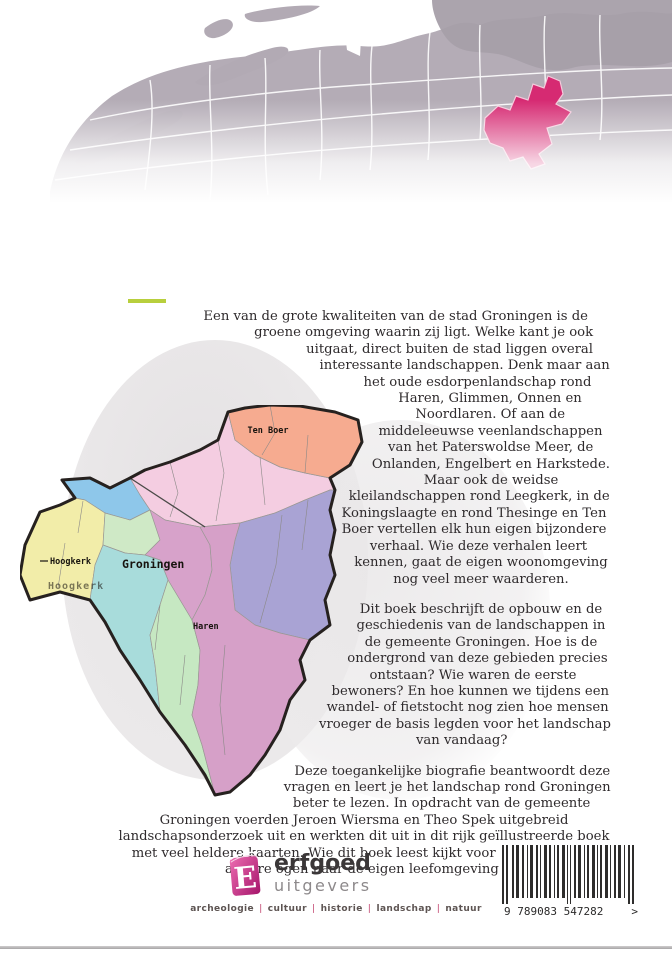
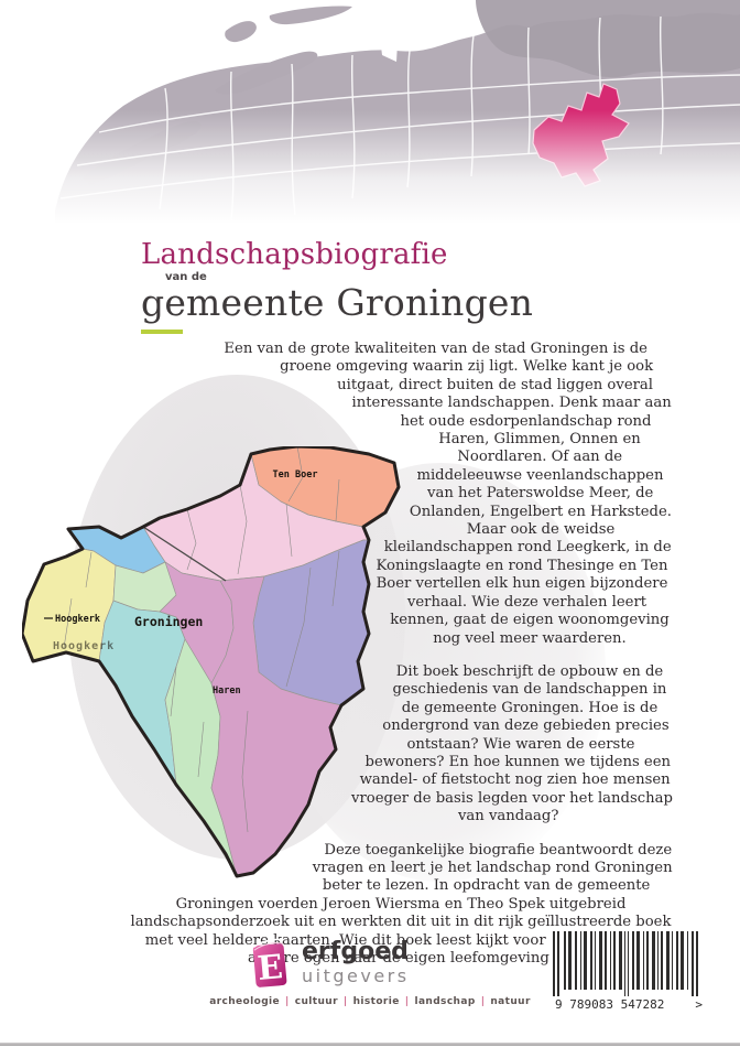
+ Landschapsbiografie
+ van de
+ gemeente Groningen
  Een van de grote kwaliteiten van de stad Groningen is de groene omgeving waarin zij ligt. Welke kant je ook uitgaat, direct buiten de stad liggen overal interessante landschappen. Denk maar aan het oude esdorpenlandschap rond Haren, Glimmen, Onnen en Noordlaren. Of aan de middeleeuwse veenlandschappen van het Paterswoldse Meer, de Onlanden, Engelbert en Harkstede. Maar ook de weidse kleilandschappen rond Leegkerk, in de Koningslaagte en rond Thesinge en Ten Boer vertellen elk hun eigen bijzondere verhaal. Wie deze verhalen leert kennen, gaat de eigen woonomgeving nog veel meer waarderen.
  Dit boek beschrijft de opbouw en de geschiedenis van de landschappen in de gemeente Groningen. Hoe is de ondergrond van deze gebieden precies ontstaan? Wie waren de eerste bewoners? En hoe kunnen we tijdens een wandel- of fietstocht nog zien hoe mensen vroeger de basis legden voor het landschap van vandaag?
  Deze toegankelijke biografie beantwoordt deze vragen en leert je het landschap rond Groningen beter te lezen. In opdracht van de gemeente Groningen voerden Jeroen Wiersma en Theo Spek uitgebreid landschapsonderzoek uit en werkten dit uit in dit rijk geïllustreerde boek met veel heldereaarten. Wie dit boek leest kijkt voor are ogen naar de eigen leefomgeving
  Hoogkerk
  Ten Boer
  Hoogkerk
  Groningen
  Haren
  erfgoed
  uitgevers
  archeologie | cultuur | historie | landschap | natuur
  9 789083 547282
  >
